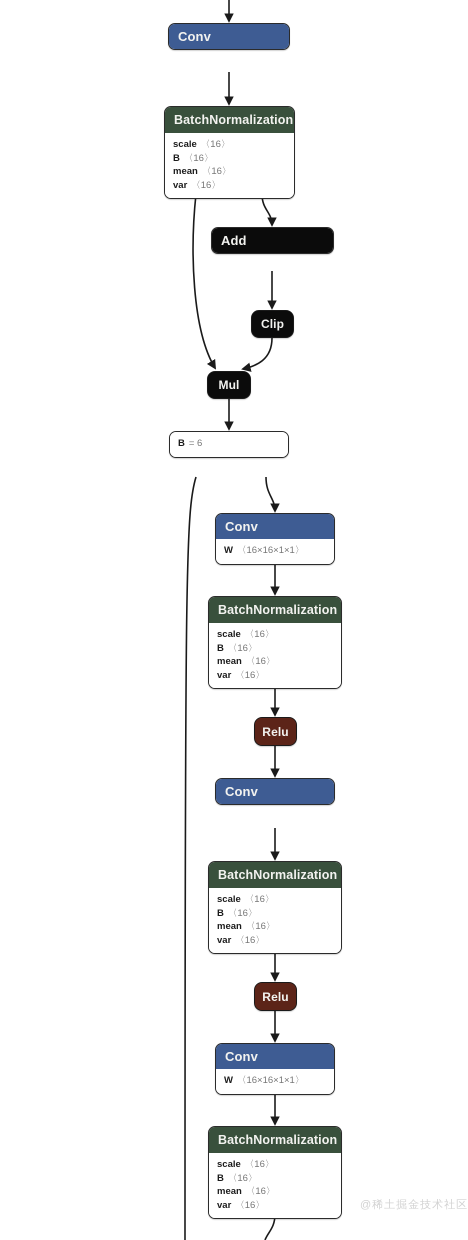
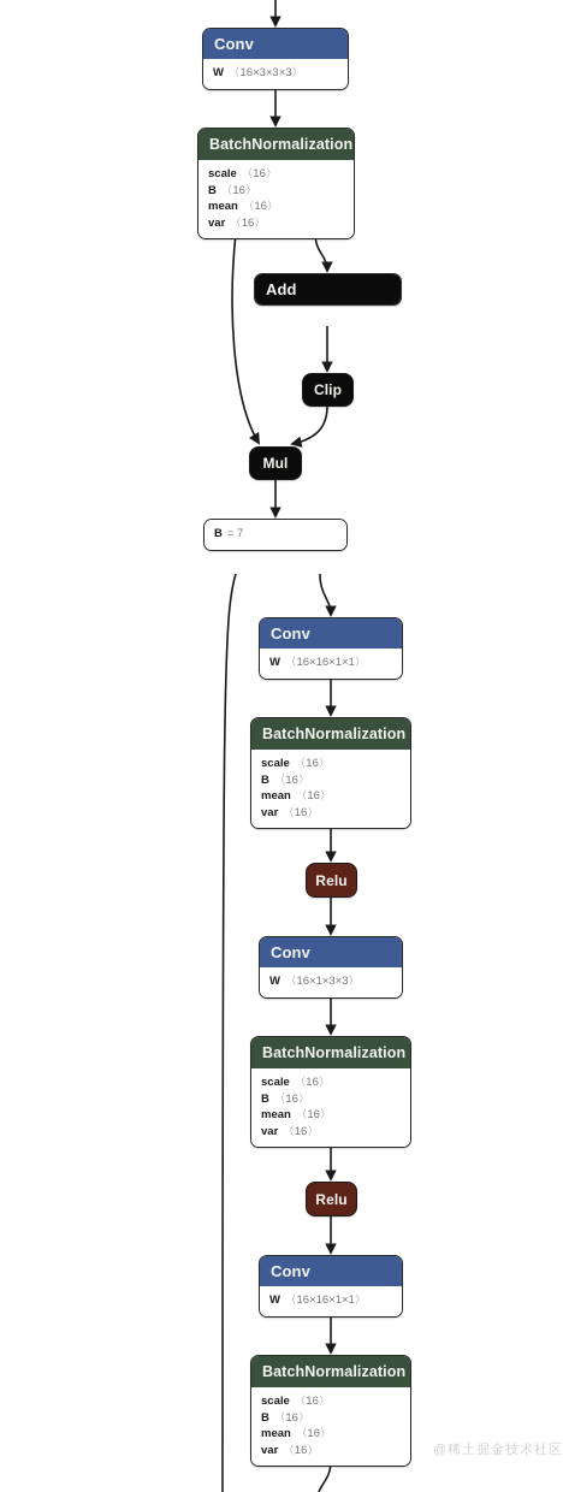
  Conv
+ W 〈16×3×3×3〉
  BatchNormalization
  scale 〈16〉
  B 〈16〉
  mean 〈16〉
  var 〈16〉
  Add
  Clip
  Mul
- B = 6
+ B = 7
  Conv
  W 〈16×16×1×1〉
  BatchNormalization
  scale 〈16〉
  B 〈16〉
  mean 〈16〉
  var 〈16〉
  Relu
  Conv
+ W 〈16×1×3×3〉
  BatchNormalization
  scale 〈16〉
  B 〈16〉
  mean 〈16〉
  var 〈16〉
  Relu
  Conv
  W 〈16×16×1×1〉
  BatchNormalization
  scale 〈16〉
  B 〈16〉
  mean 〈16〉
  var 〈16〉
  @稀土掘金技术社区
